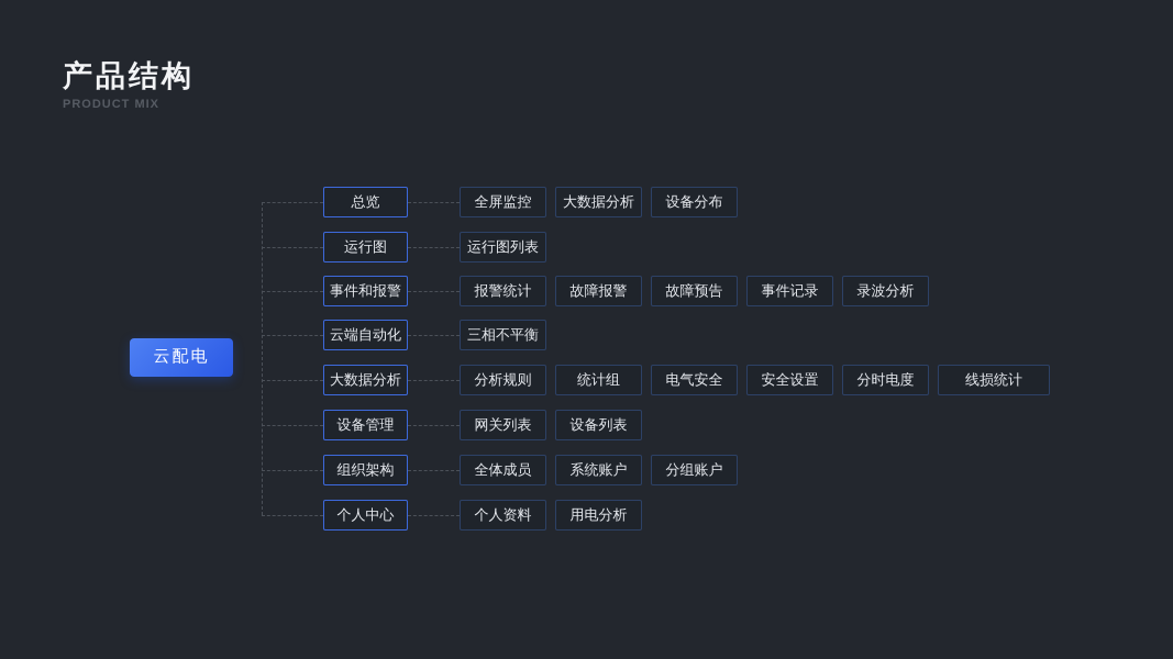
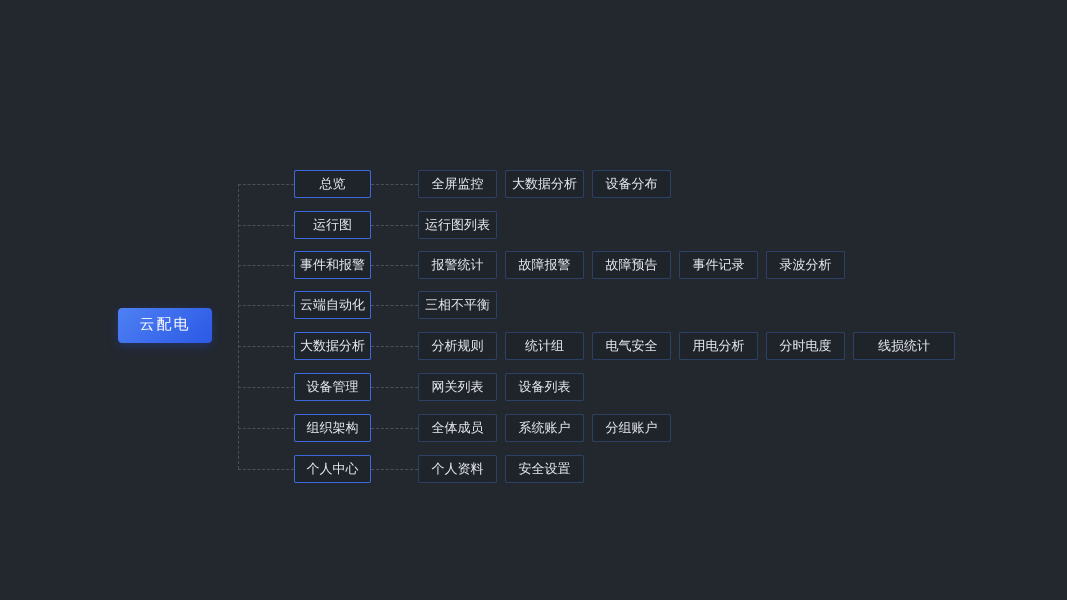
- 产品结构
- PRODUCT MIX
  云配电
  总览
  全屏监控
  大数据分析
  设备分布
  运行图
  运行图列表
  事件和报警
  报警统计
  故障报警
  故障预告
  事件记录
  录波分析
  云端自动化
  三相不平衡
  大数据分析
  分析规则
  统计组
  电气安全
- 安全设置
+ 用电分析
  分时电度
  线损统计
  设备管理
  网关列表
  设备列表
  组织架构
  全体成员
  系统账户
  分组账户
  个人中心
  个人资料
- 用电分析
+ 安全设置
